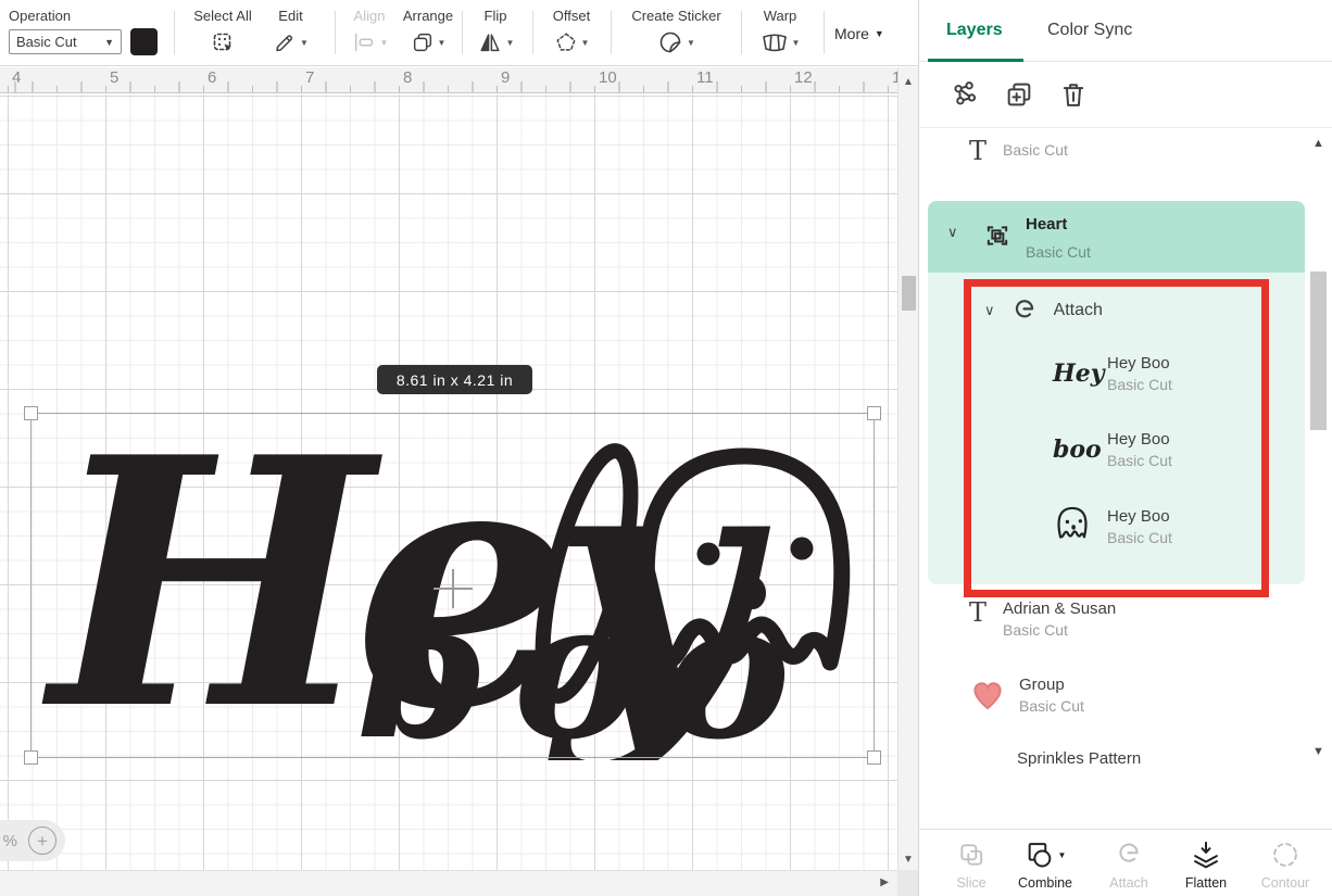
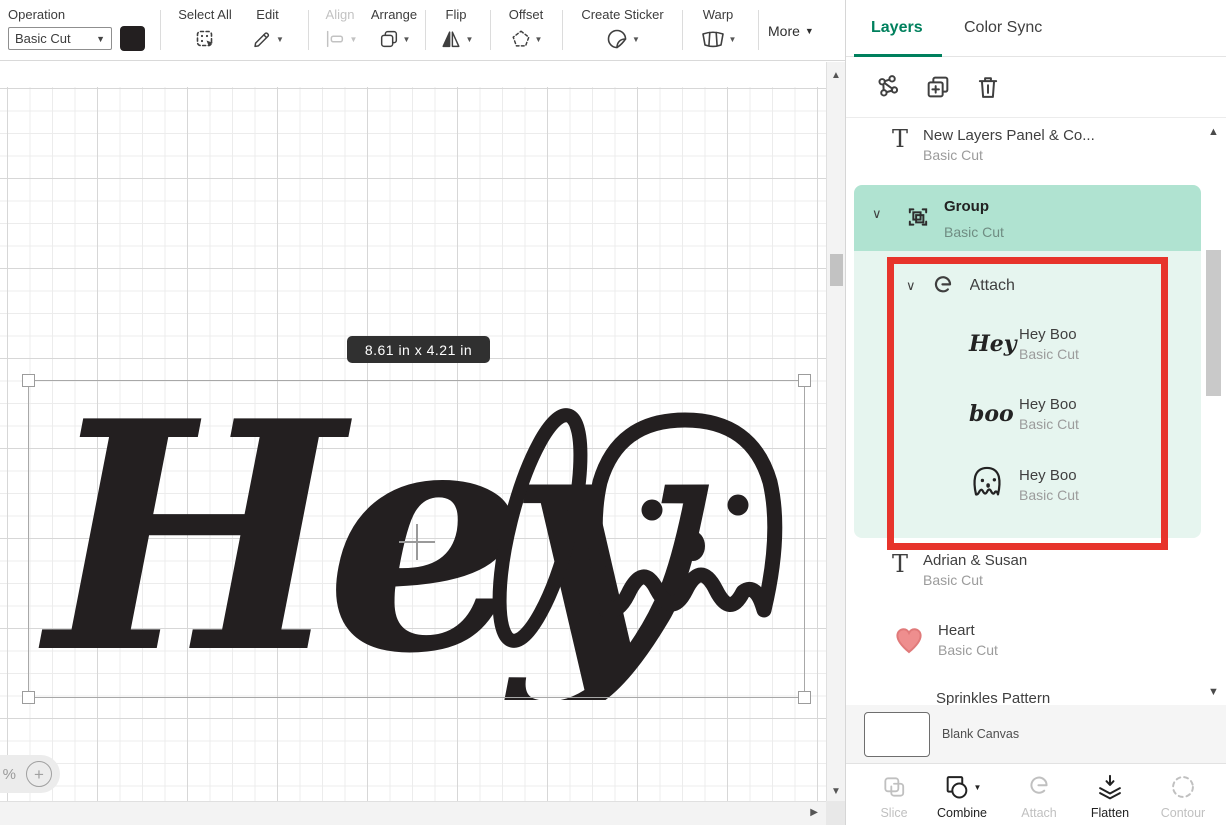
  Operation
  Basic Cut
  ▼
  Select All
  Edit
  ▼
  Align
  ▼
  Arrange
  ▼
  Flip
  ▼
  Offset
  ▼
  Create Sticker
  ▼
  Warp
  ▼
  More
  ▼
- 4
- 5
- 6
- 7
- 8
- 9
- 10
- 11
- 12
- boo
  8.61 in x 4.21 in
  %
  +
  ▲
  ▼
  ▶
  Layers
  Color Sync
  T
+ New Layers Panel & Co...
  Basic Cut
  ∨
- Heart
+ Group
  Basic Cut
  ∨
  Attach
  Hey Boo
  Basic Cut
  Hey Boo
  Basic Cut
  Hey Boo
  Basic Cut
  T
  Adrian & Susan
  Basic Cut
- Group
+ Heart
  Basic Cut
  Sprinkles Pattern
  ▲
  ▼
+ Blank Canvas
  Slice
  ▼
  Combine
  Attach
  Flatten
  Contour
